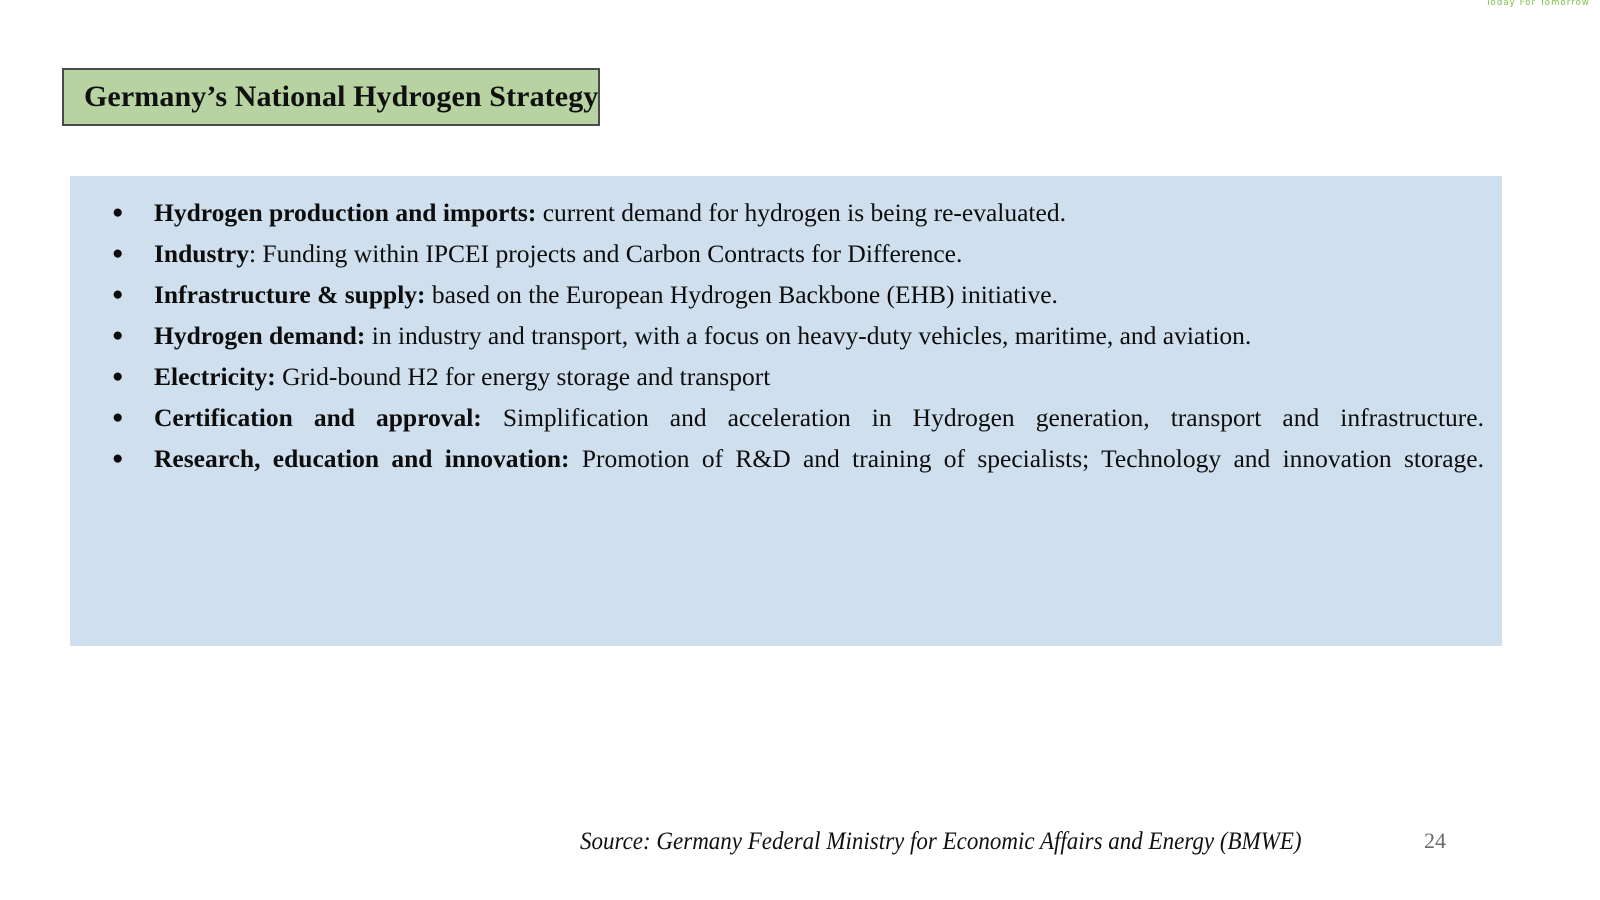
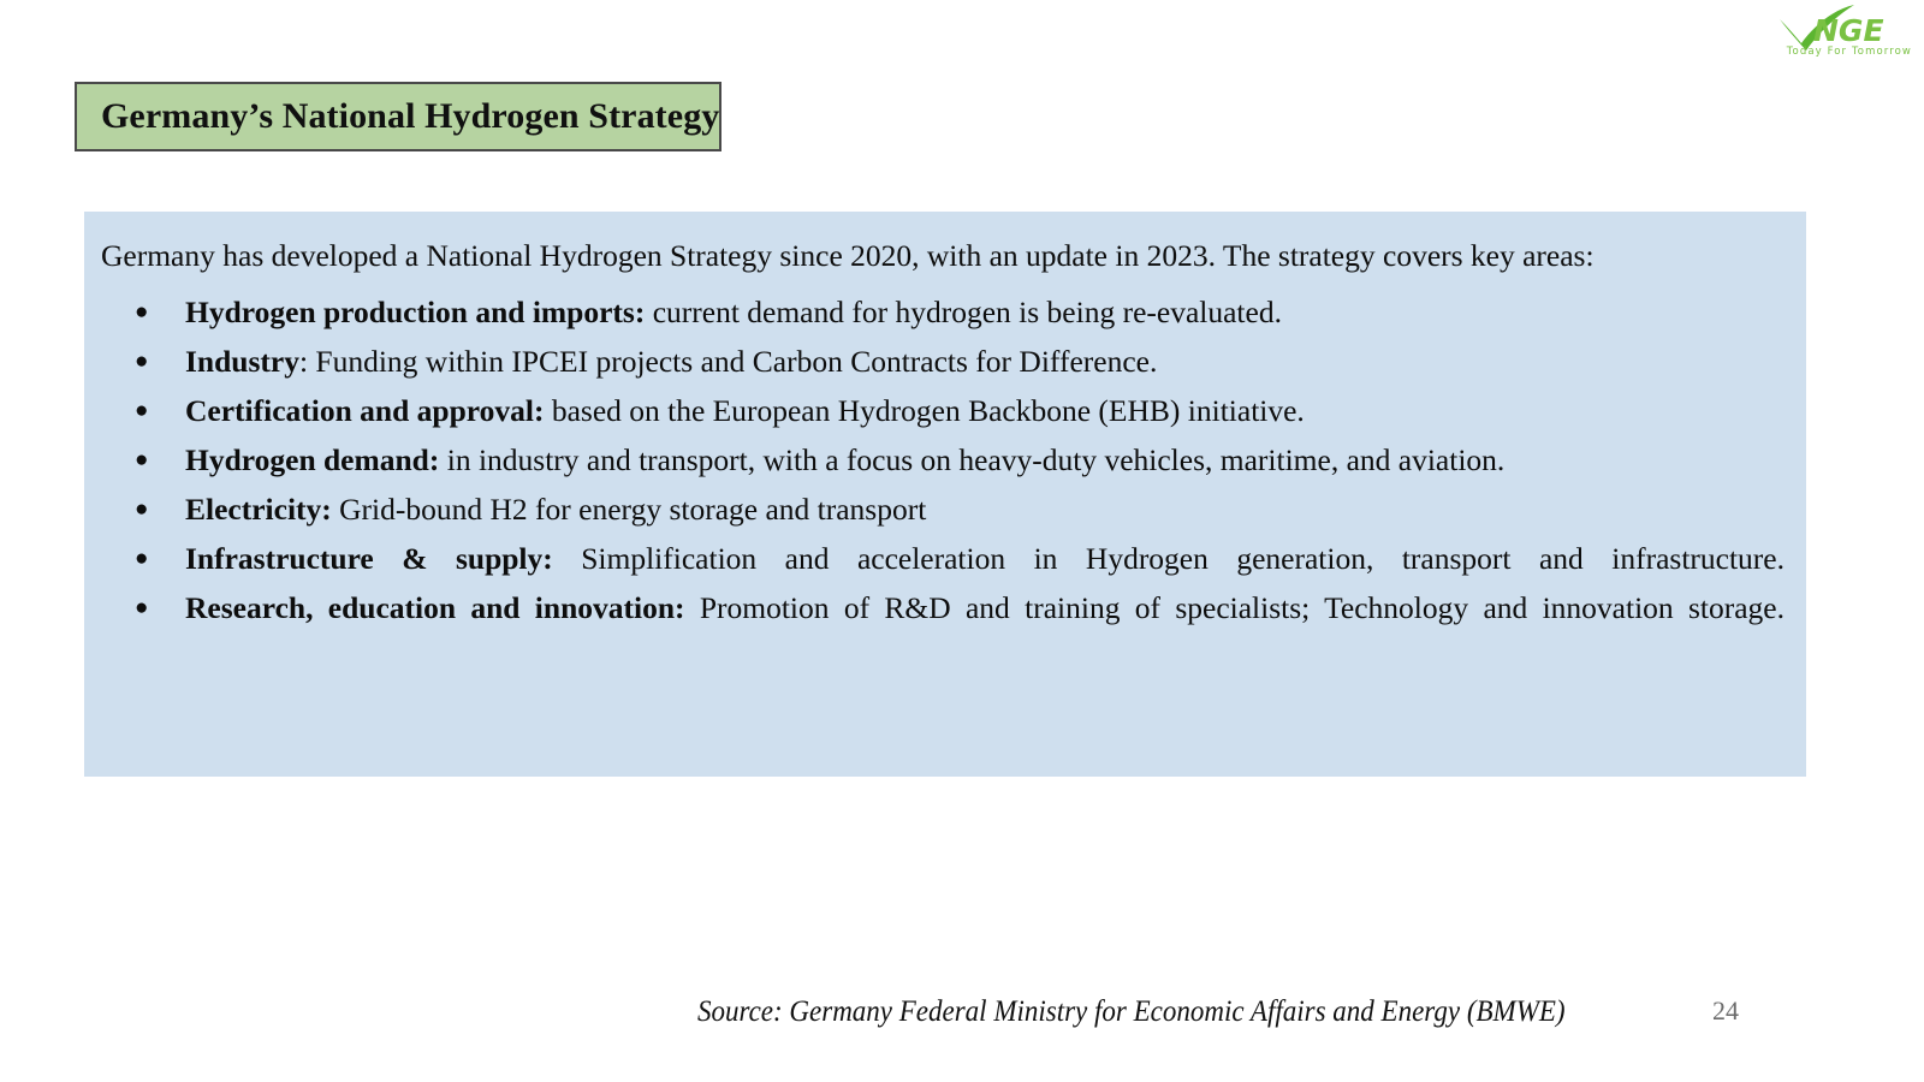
+ NGE
  Today For Tomorrow
  Germany’s National Hydrogen Strategy
+ Germany has developed a National Hydrogen Strategy since 2020, with an update in 2023. The strategy covers key areas:
  ●
  Hydrogen production and imports: current demand for hydrogen is being re-evaluated.
  ●
  Industry: Funding within IPCEI projects and Carbon Contracts for Difference.
  ●
- Infrastructure & supply: based on the European Hydrogen Backbone (EHB) initiative.
+ Certification and approval: based on the European Hydrogen Backbone (EHB) initiative.
  ●
  Hydrogen demand: in industry and transport, with a focus on heavy-duty vehicles, maritime, and aviation.
  ●
  Electricity: Grid-bound H2 for energy storage and transport
  ●
- Certification and approval: Simplification and acceleration in Hydrogen generation, transport and infrastructure.
+ Infrastructure & supply: Simplification and acceleration in Hydrogen generation, transport and infrastructure.
  ●
  Research, education and innovation: Promotion of R&D and training of specialists; Technology and innovation storage.
  Source: Germany Federal Ministry for Economic Affairs and Energy (BMWE)
  24
